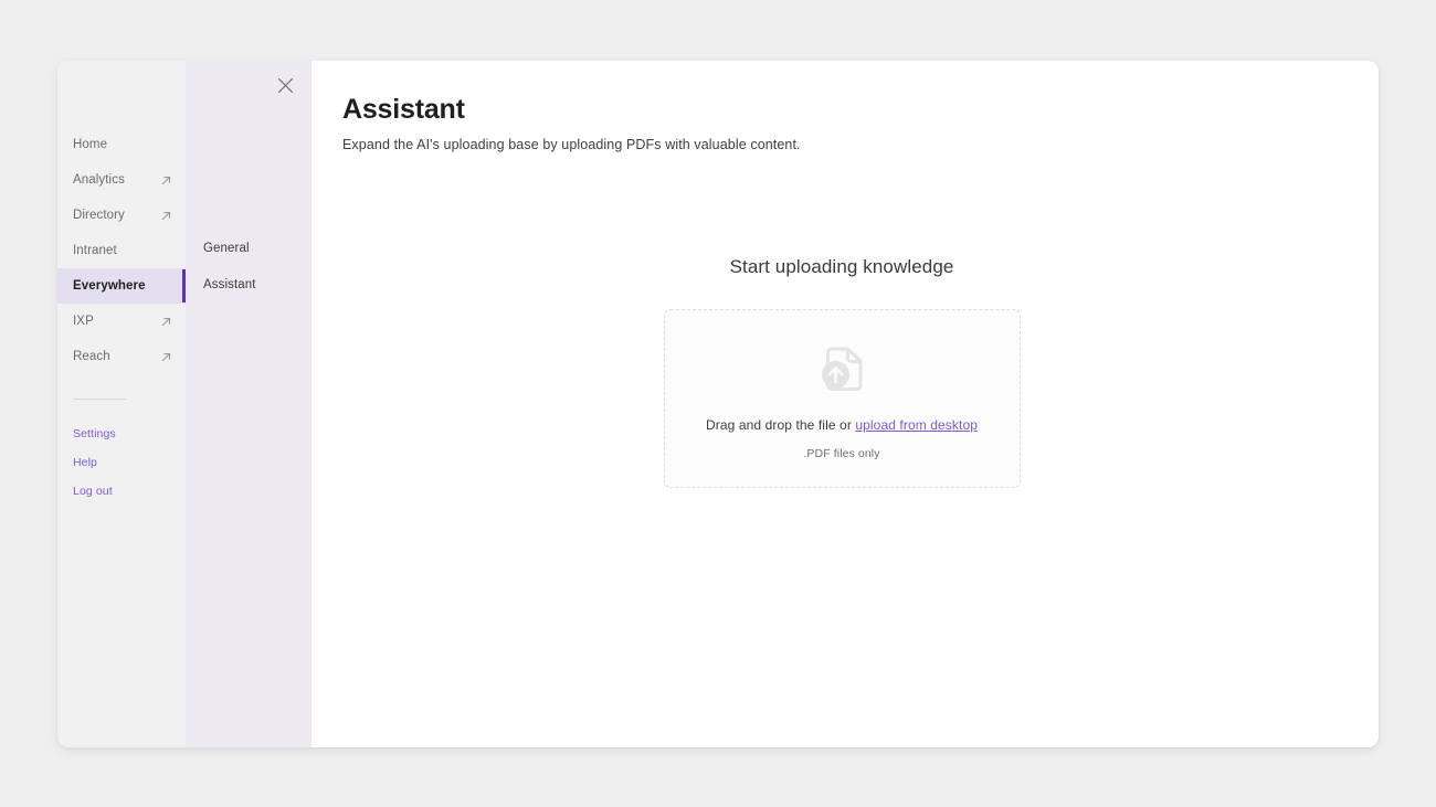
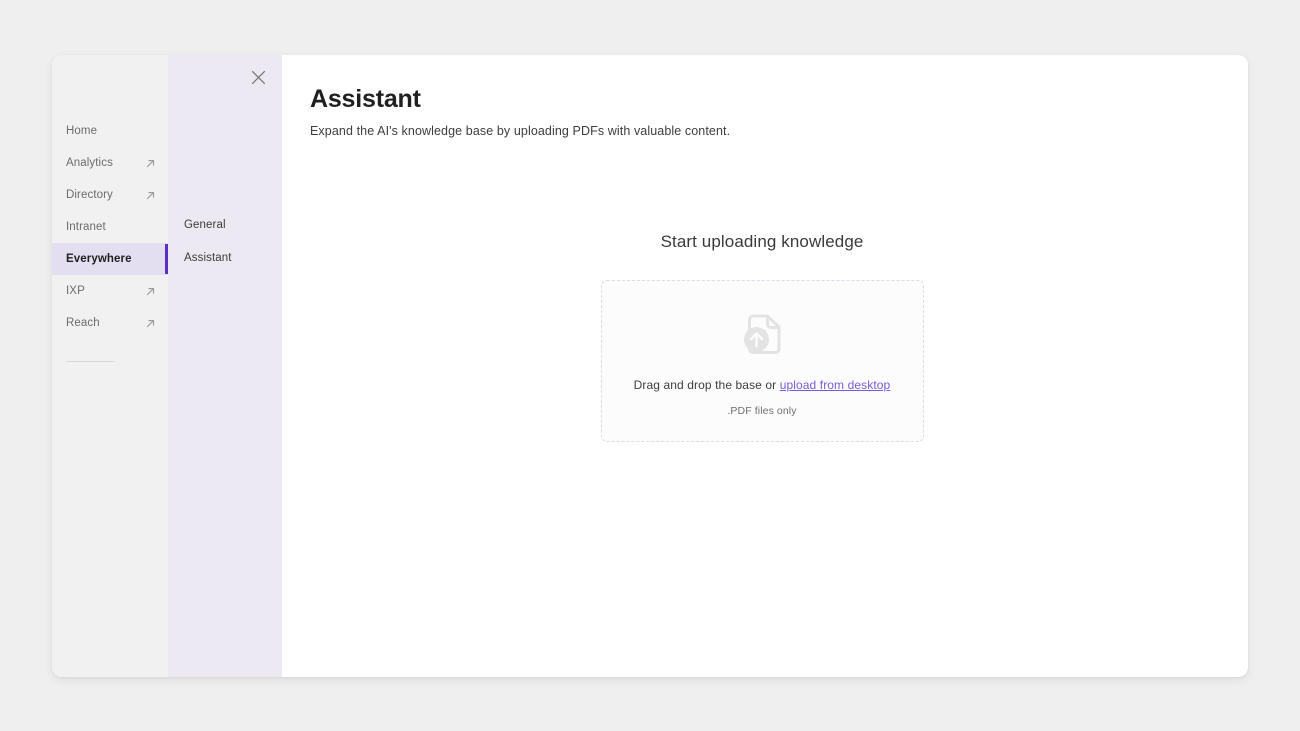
  Home
  Analytics
  Directory
  Intranet
  Everywhere
  IXP
  Reach
- Settings
- Help
- Log out
  General
  Assistant
  Assistant
- Expand the AI's uploading base by uploading PDFs with valuable content.
+ Expand the AI's knowledge base by uploading PDFs with valuable content.
  Start uploading knowledge
- Drag and drop the file or upload from desktop
+ Drag and drop the base or upload from desktop
  .PDF files only
